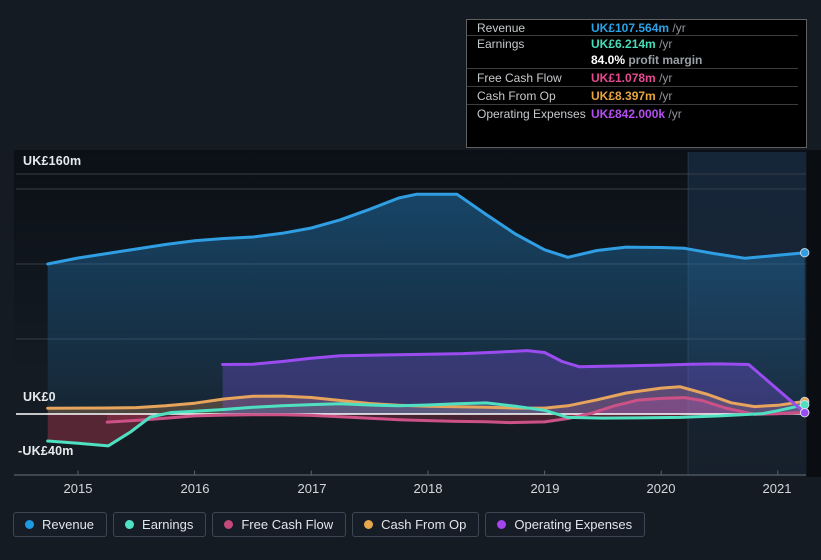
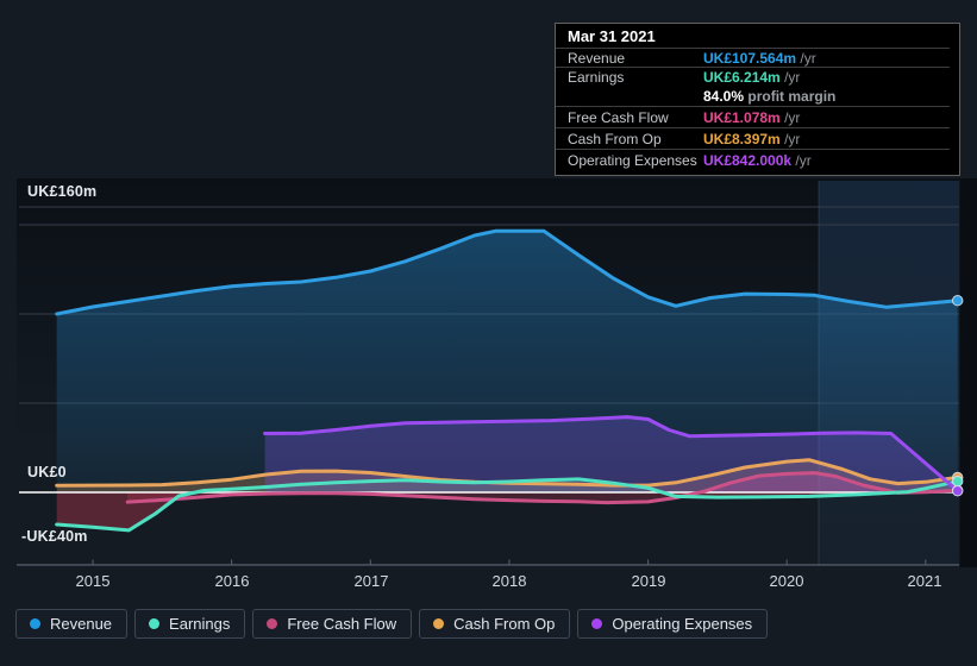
  UK£160m
  UK£0
  -UK£40m
  2015
  2016
  2017
  2018
  2019
  2020
  2021
+ Mar 31 2021
  Revenue
  UK£107.564m /yr
  Earnings
  UK£6.214m /yr
  84.0% profit margin
  Free Cash Flow
  UK£1.078m /yr
  Cash From Op
  UK£8.397m /yr
  Operating Expenses
  UK£842.000k /yr
  Revenue
  Earnings
  Free Cash Flow
  Cash From Op
  Operating Expenses
